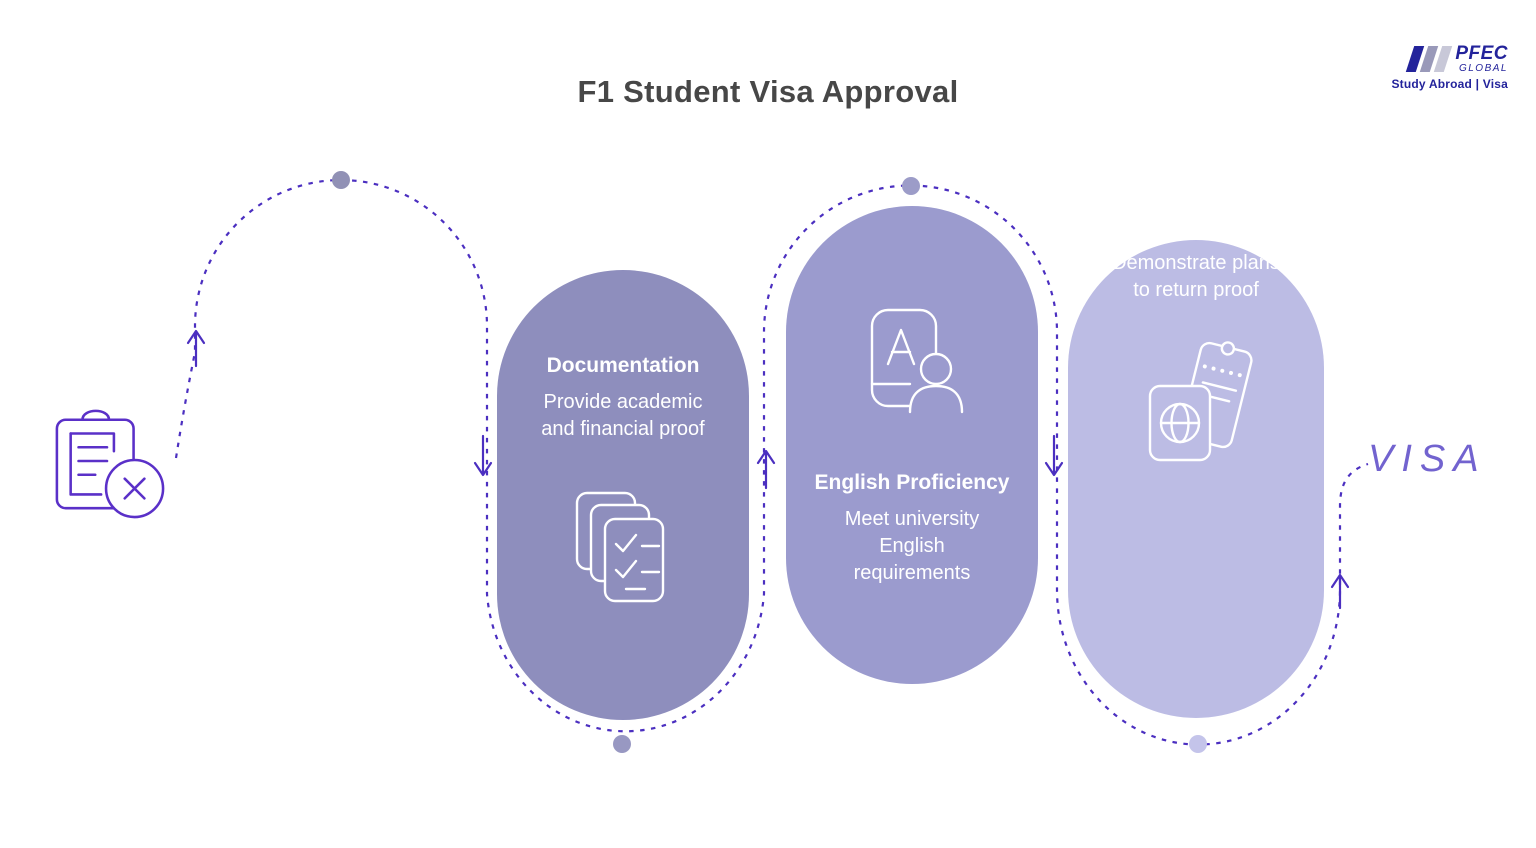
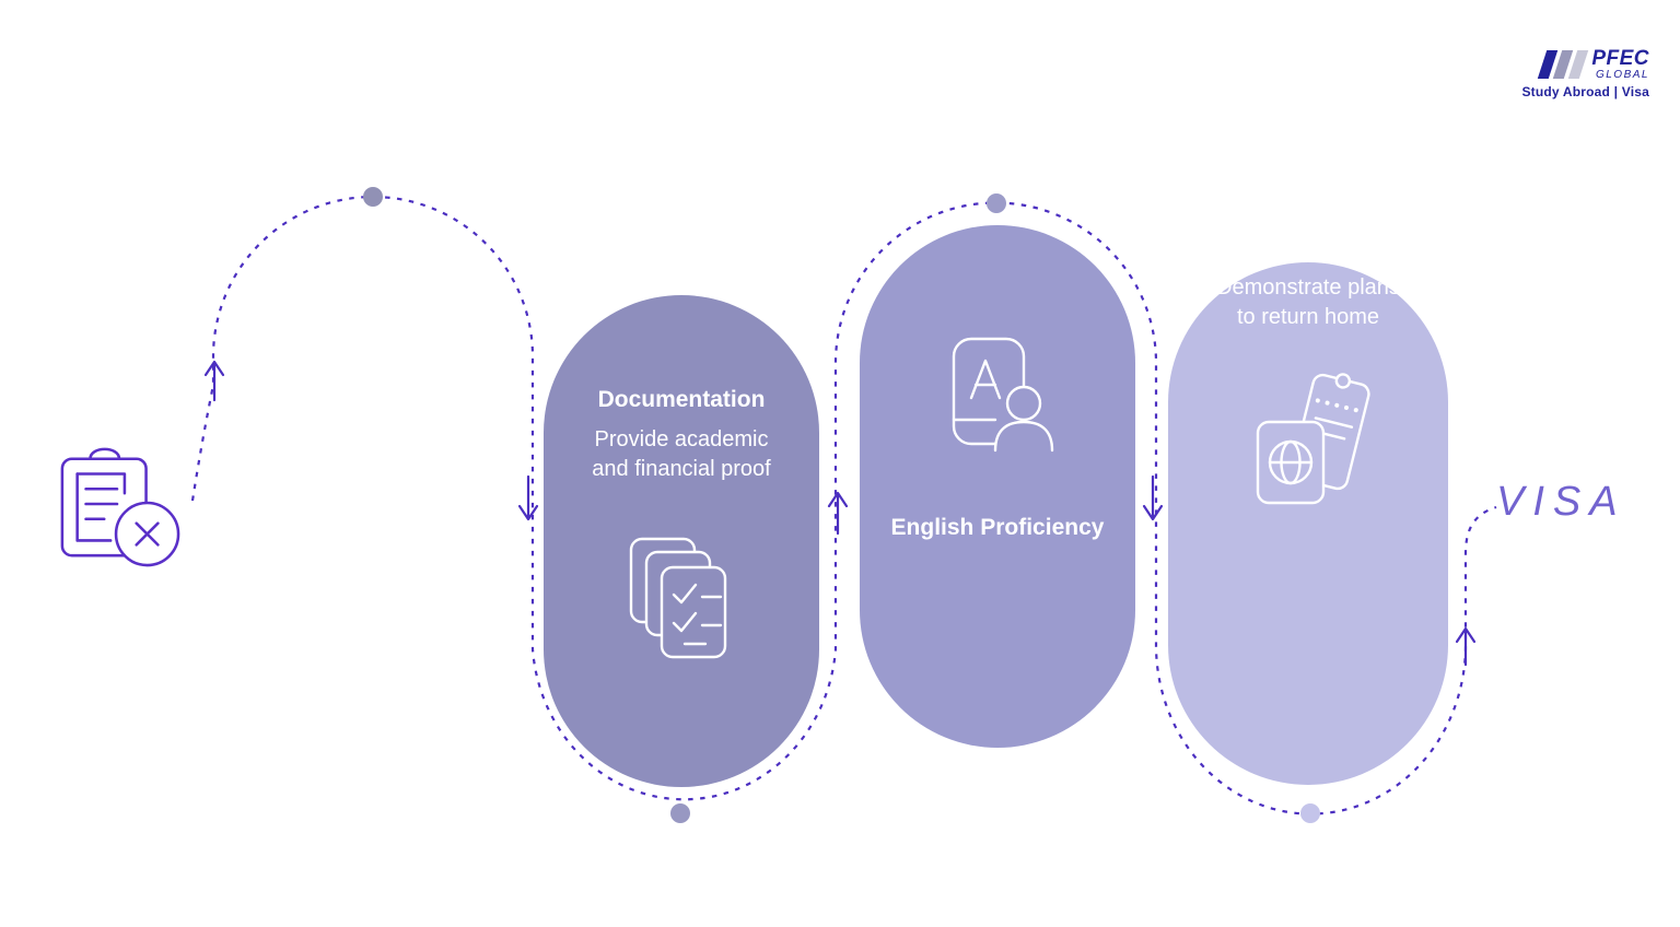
- F1 Student Visa Approval
  PFEC
  GLOBAL
  Study Abroad | Visa
  VISA
  Documentation
  Provide academic and financial proof
  English Proficiency
- Meet university English requirements
- Demonstrate plans to return proof
+ Demonstrate plans to return home
